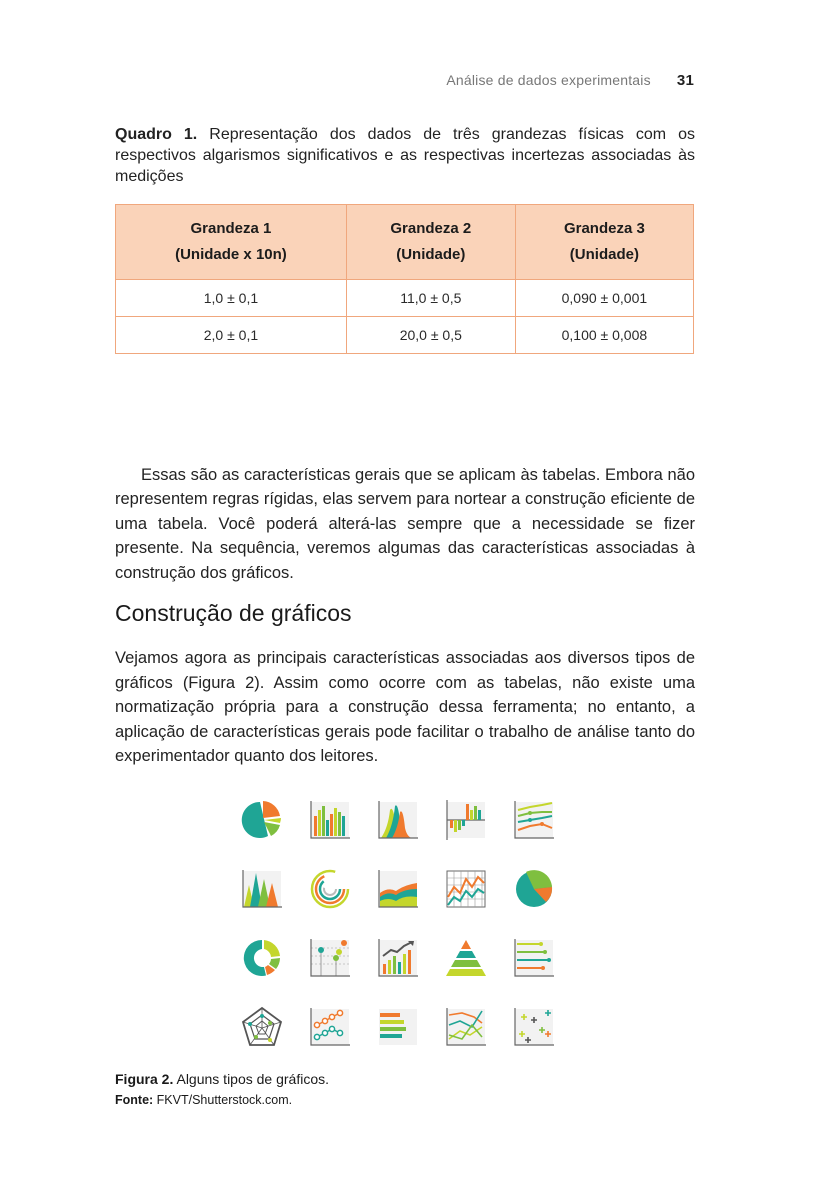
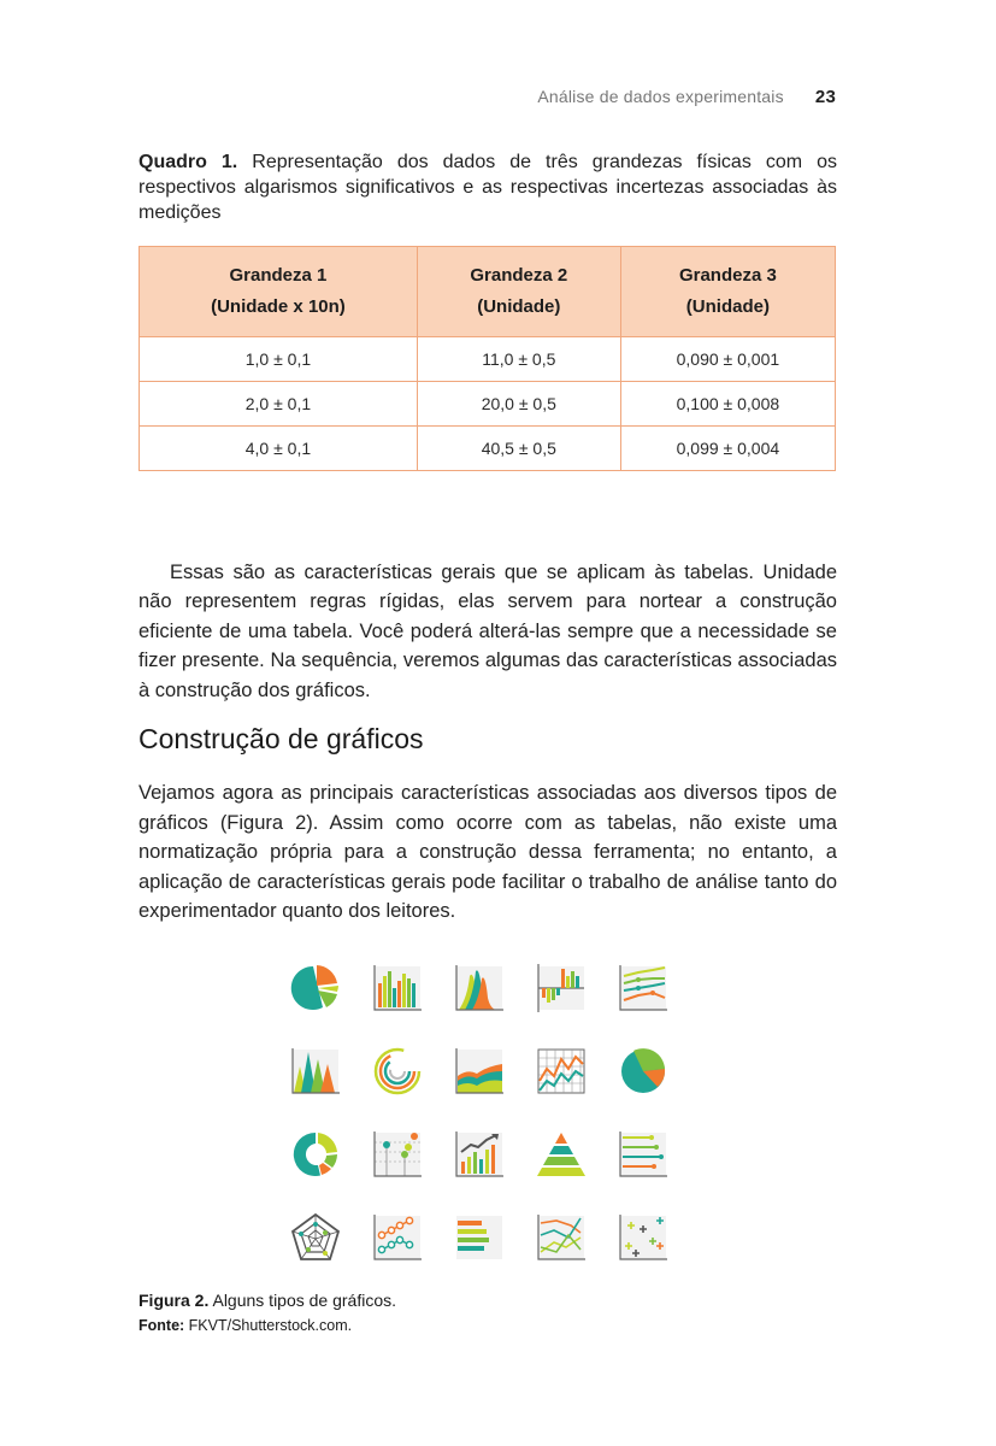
- Análise de dados experimentais 31
+ Análise de dados experimentais 23
  Quadro 1. Representação dos dados de três grandezas físicas com os respectivos algarismos significativos e as respectivas incertezas associadas às medições
  Grandeza 1(Unidade x 10n)	Grandeza 2(Unidade)	Grandeza 3(Unidade)
  1,0 ± 0,1	11,0 ± 0,5	0,090 ± 0,001
  2,0 ± 0,1	20,0 ± 0,5	0,100 ± 0,008
+ 4,0 ± 0,1	40,5 ± 0,5	0,099 ± 0,004
- Essas são as características gerais que se aplicam às tabelas. Embora não representem regras rígidas, elas servem para nortear a construção eficiente de uma tabela. Você poderá alterá-las sempre que a necessidade se fizer presente. Na sequência, veremos algumas das características associadas à construção dos gráficos.
+ Essas são as características gerais que se aplicam às tabelas. Unidade não representem regras rígidas, elas servem para nortear a construção eficiente de uma tabela. Você poderá alterá-las sempre que a necessidade se fizer presente. Na sequência, veremos algumas das características associadas à construção dos gráficos.
  Construção de gráficos
  Vejamos agora as principais características associadas aos diversos tipos de gráficos (Figura 2). Assim como ocorre com as tabelas, não existe uma normatização própria para a construção dessa ferramenta; no entanto, a aplicação de características gerais pode facilitar o trabalho de análise tanto do experimentador quanto dos leitores.
  Figura 2. Alguns tipos de gráficos.
  Fonte: FKVT/Shutterstock.com.
